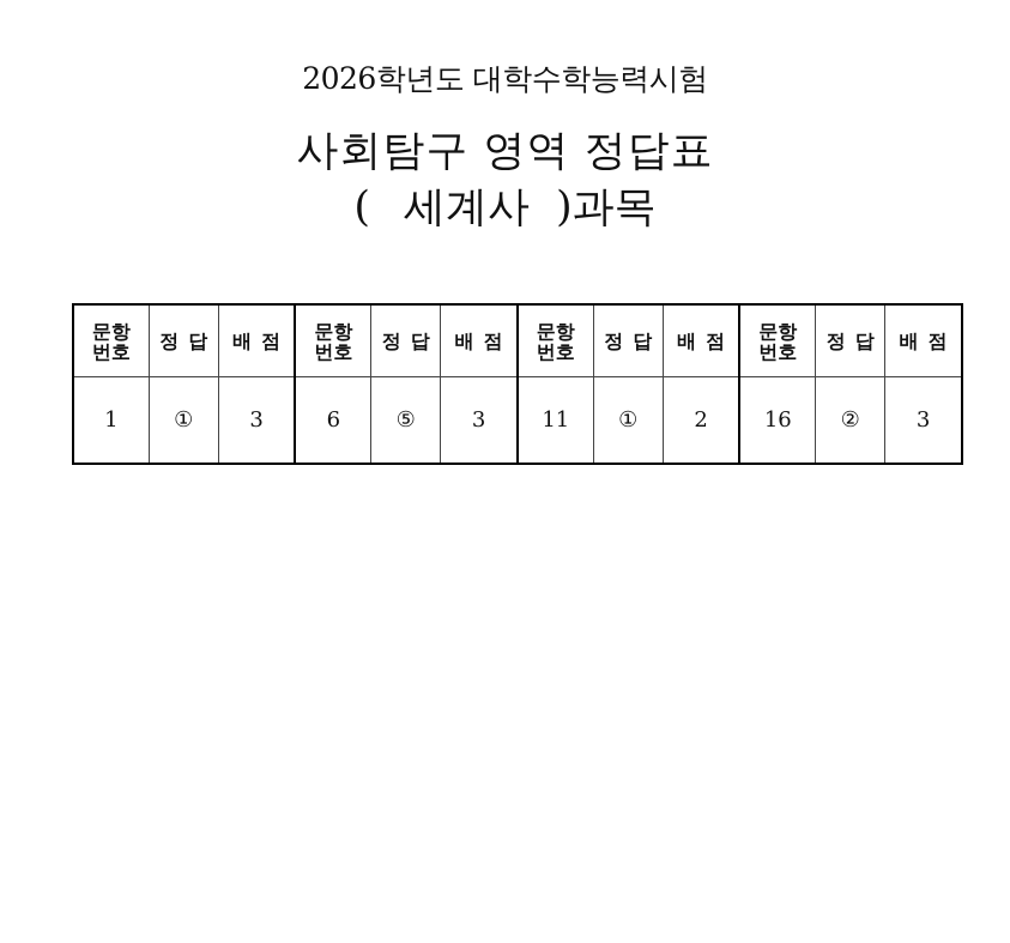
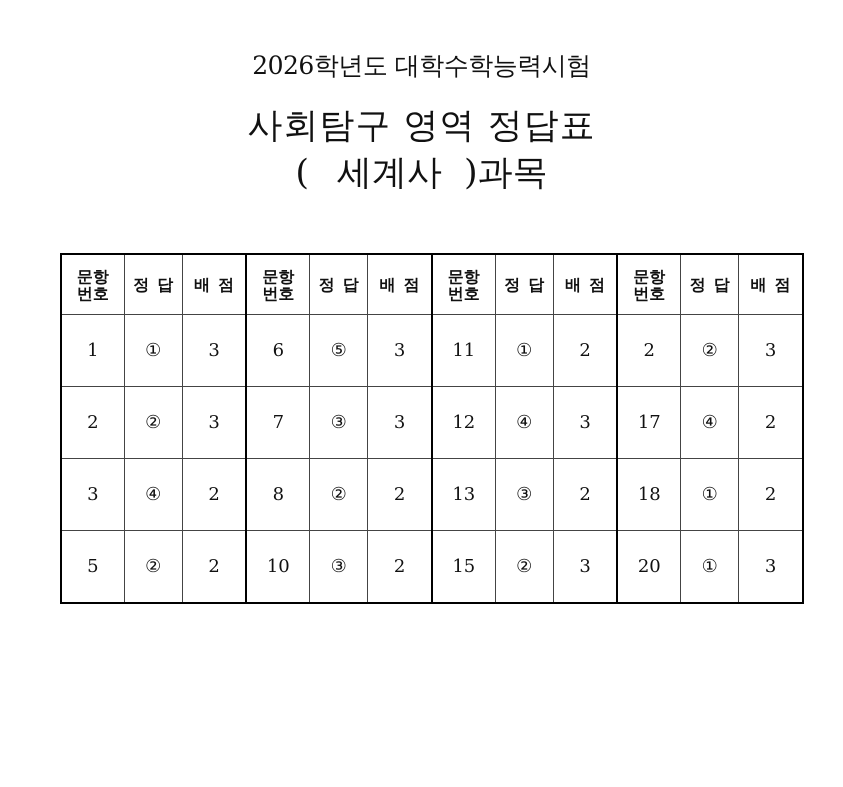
  2026학년도 대학수학능력시험
  사회탐구 영역 정답표
  ( 세계사 )과목
  문항번호	정답	배점	문항번호	정답	배점	문항번호	정답	배점	문항번호	정답	배점
- 1	①	3	6	⑤	3	11	①	2	16	②	3
+ 1	①	3	6	⑤	3	11	①	2	2	②	3
+ 2	②	3	7	③	3	12	④	3	17	④	2
+ 3	④	2	8	②	2	13	③	2	18	①	2
+ 5	②	2	10	③	2	15	②	3	20	①	3
